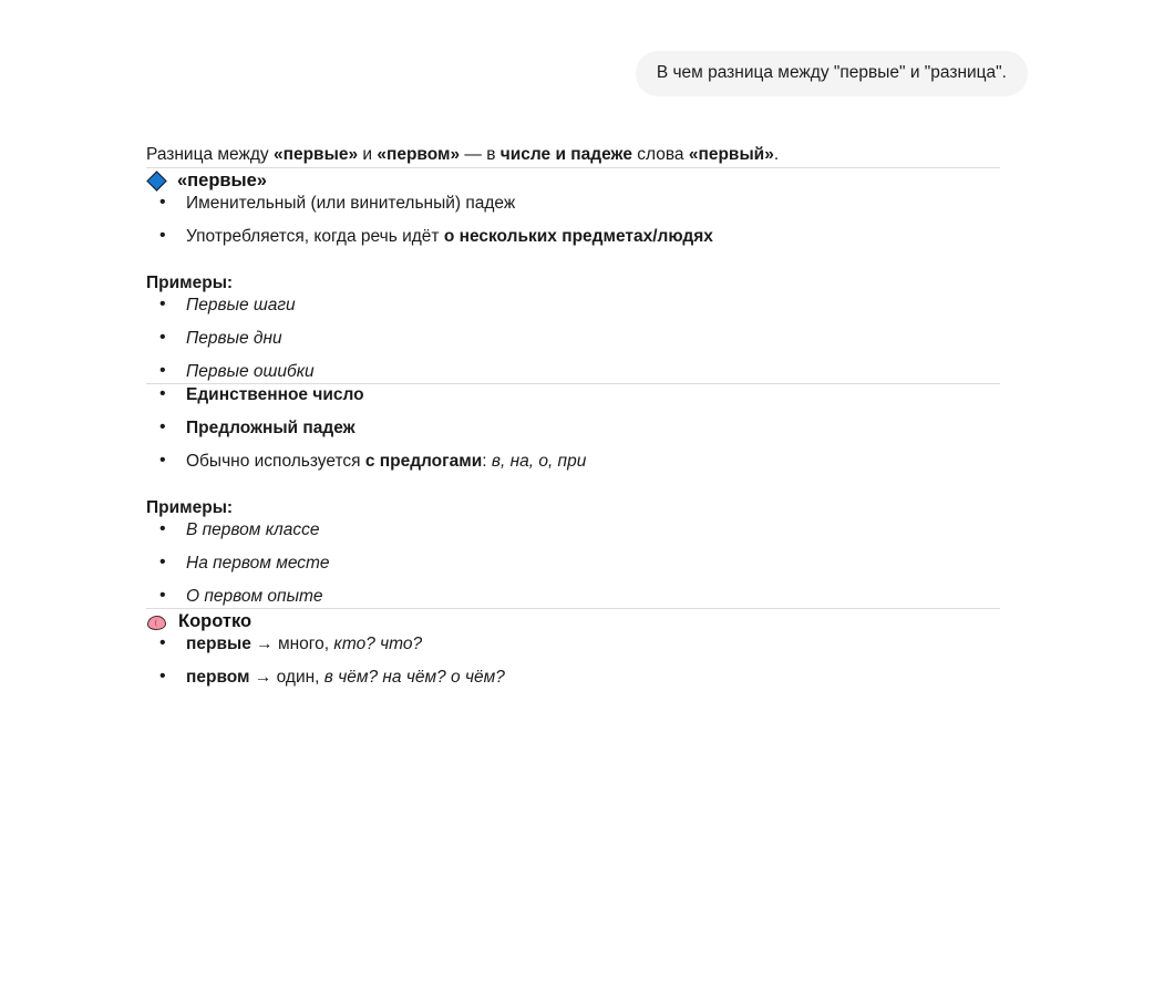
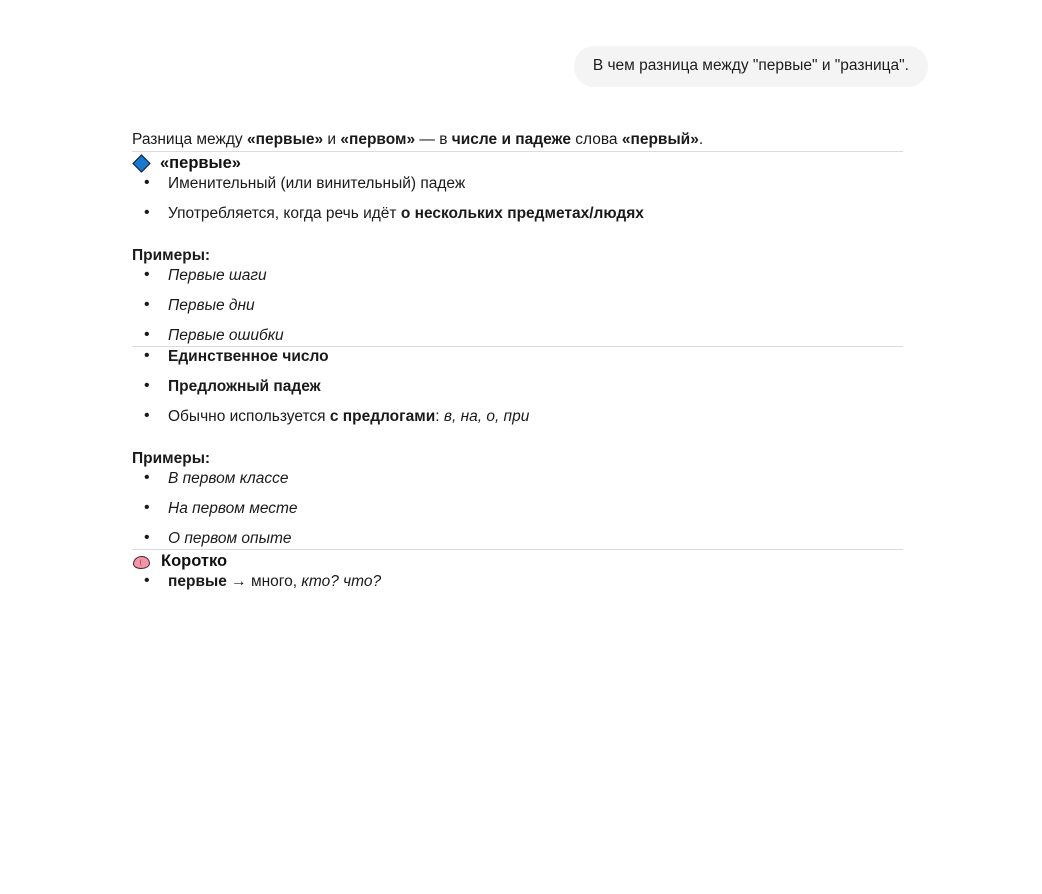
  В чем разница между "первые" и "разница".
  Разница между «первые» и «первом» — в числе и падеже слова «первый».
  «первые»
  Именительный (или винительный) падеж
  Употребляется, когда речь идёт о нескольких предметах/людях
  Примеры:
  Первые шаги
  Первые дни
  Первые ошибки
  Единственное число
  Предложный падеж
  Обычно используется с предлогами: в, на, о, при
  Примеры:
  В первом классе
  На первом месте
  О первом опыте
  Коротко
  первые → много, кто? что?
- первом → один, в чём? на чём? о чём?
